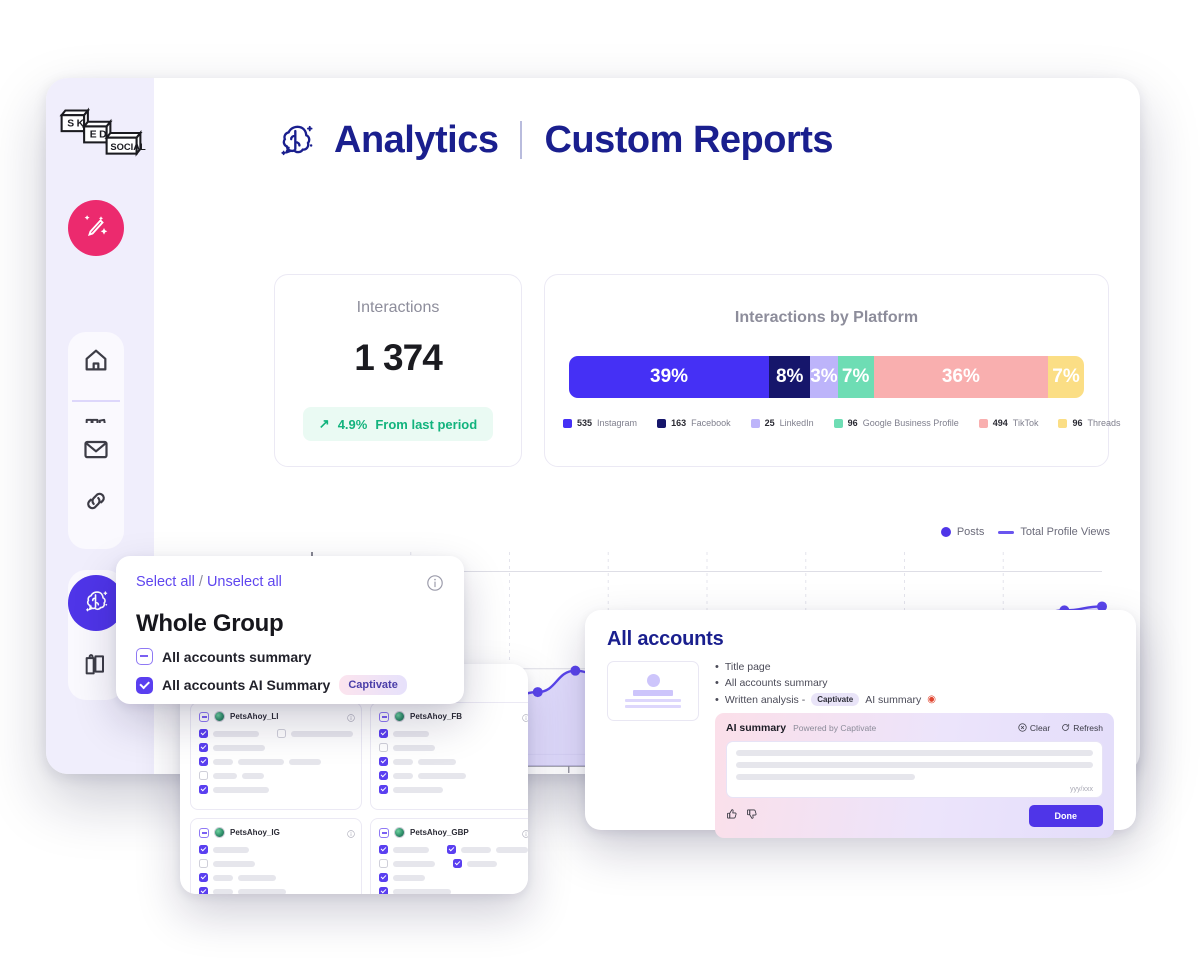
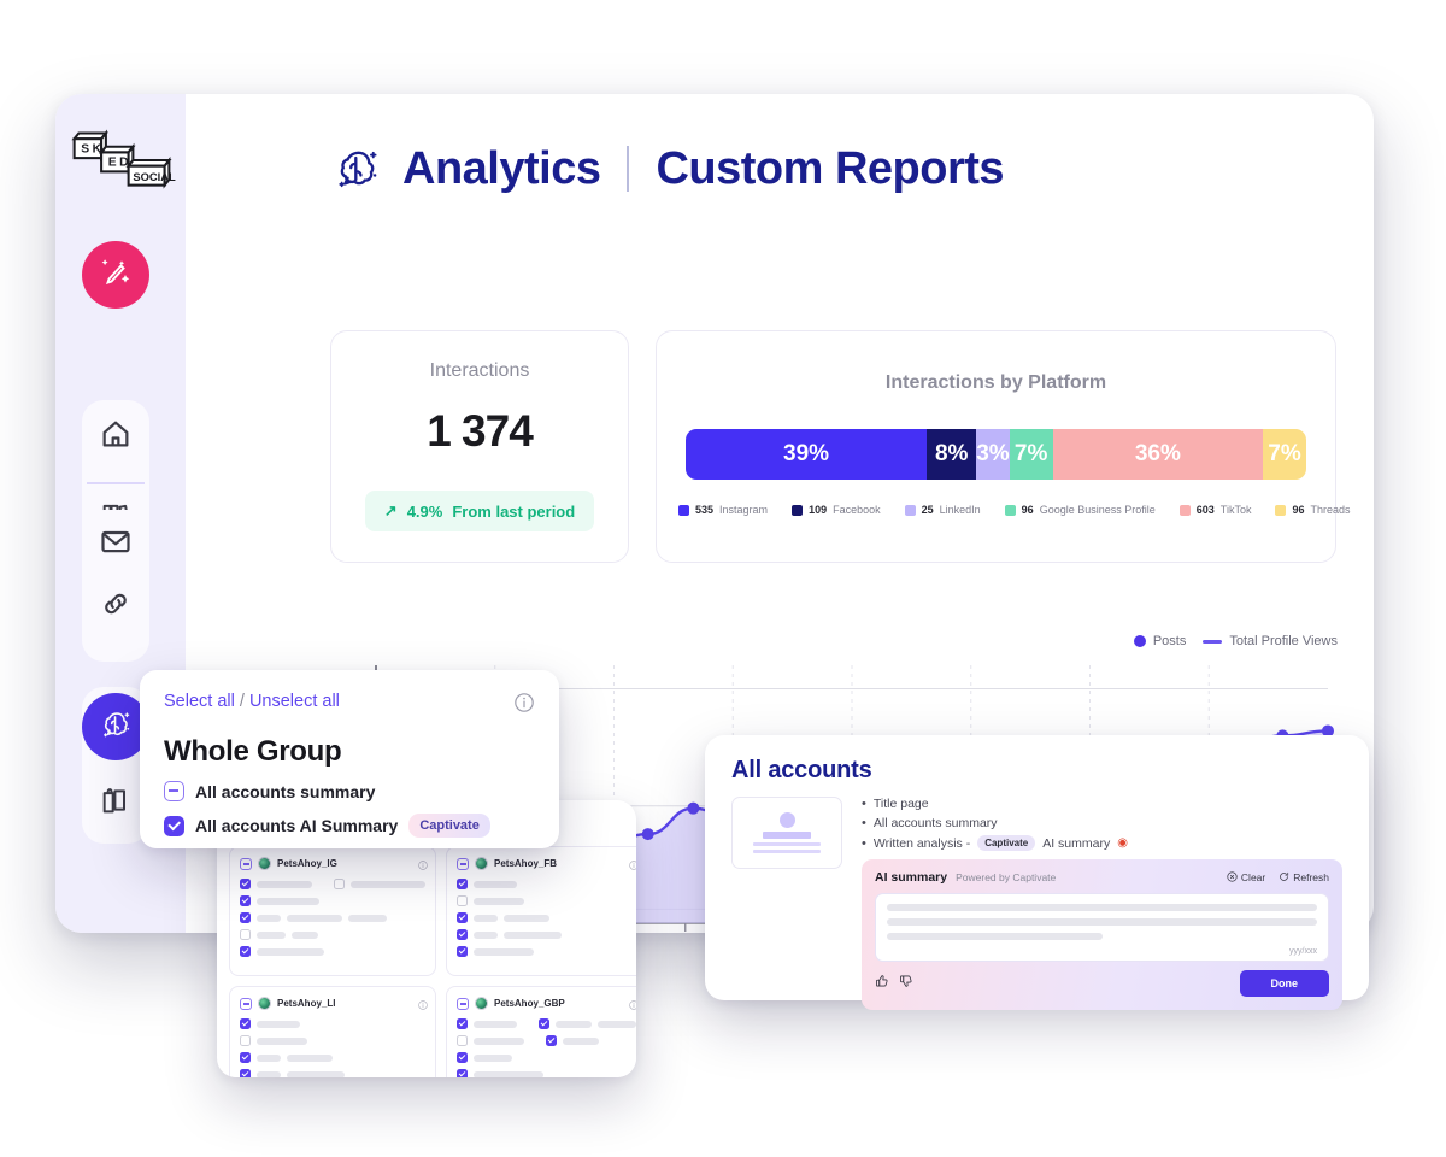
  S
  K
  E
  D
  SOCIAL
  Analytics
  Custom Reports
  Interactions
  1 374
  ↗
  4.9%
  From last period
  Interactions by Platform
  39%
  8%
  3%
  7%
  36%
  7%
  535
  Instagram
- 163
+ 109
  Facebook
  25
  LinkedIn
  96
  Google Business Profile
- 494
+ 603
  TikTok
  96
  Threads
  Posts
  Total Profile Views
- PetsAhoy_LI
+ PetsAhoy_IG
  PetsAhoy_FB
- PetsAhoy_IG
+ PetsAhoy_LI
  PetsAhoy_GBP
  Select all / Unselect all
  Whole Group
  All accounts summary
  All accounts AI Summary
  Captivate
  All accounts
  Title page
  All accounts summary
  Written analysis -
  Captivate
  AI summary
  ◉
  AI summary
  Powered by Captivate
  Clear
  Refresh
  Done
